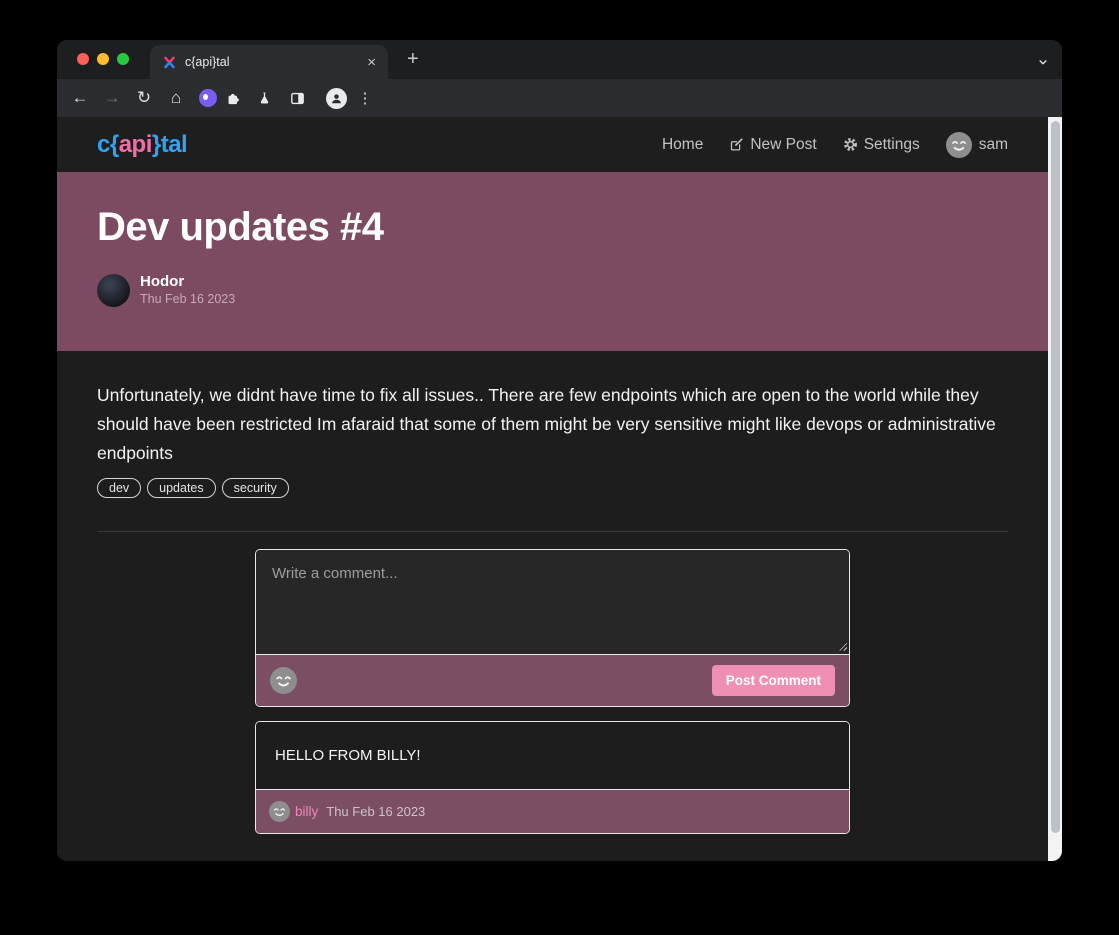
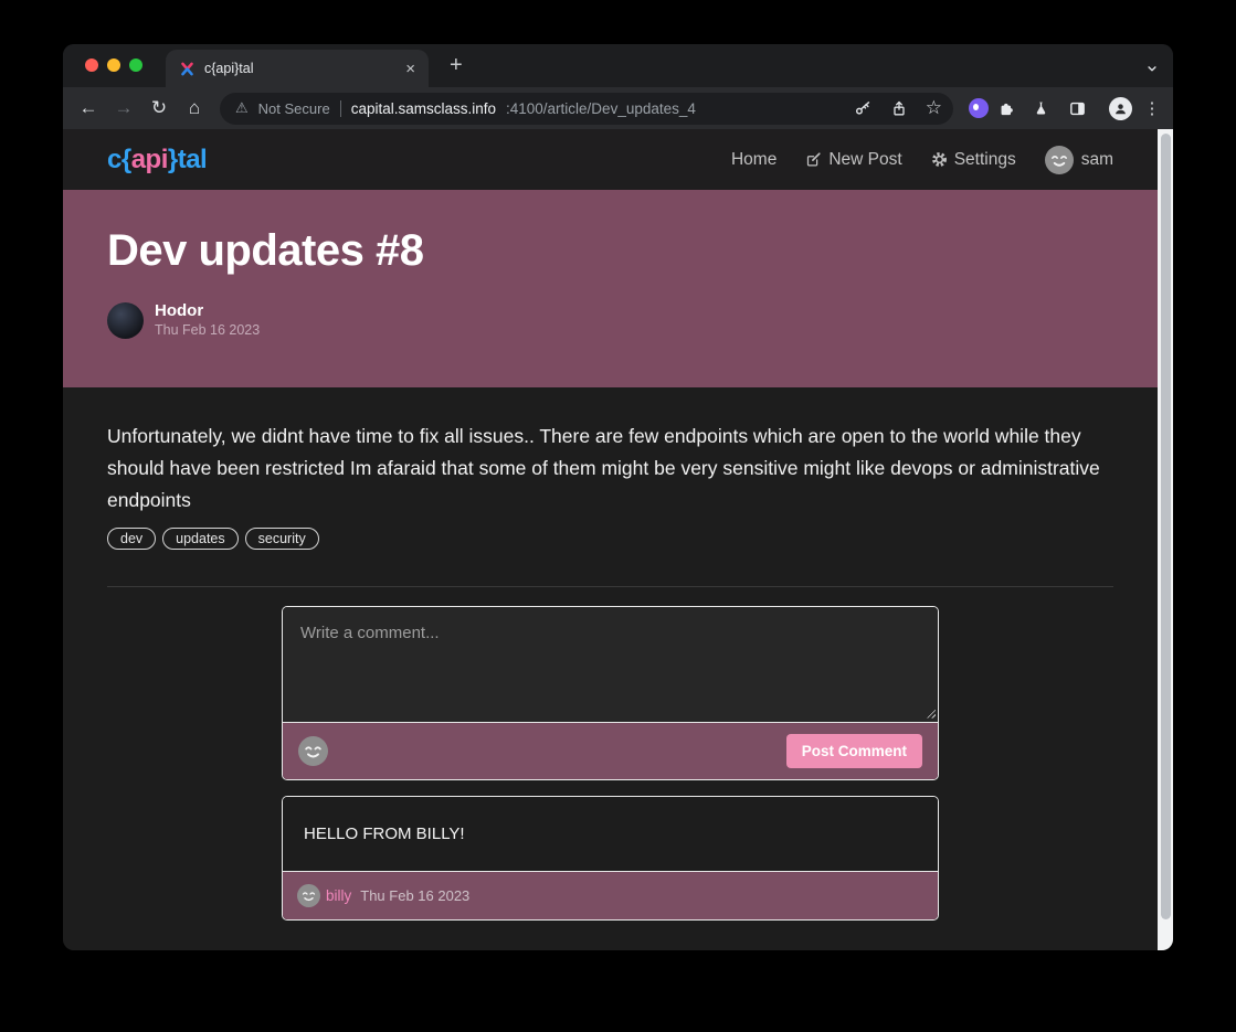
  c{api}tal
  ×
  +
  ←
  →
  ↻
  ⌂
+ ⚠
+ Not Secure
+ capital.samsclass.info
+ :4100/article/Dev_updates_4
+ ☆
  ⋮
  c{api}tal
  Home
  New Post
  Settings
  sam
- Dev updates #4
+ Dev updates #8
  Hodor
  Thu Feb 16 2023
  Unfortunately, we didnt have time to fix all issues.. There are few endpoints which are open to the world while they should have been restricted Im afaraid that some of them might be very sensitive might like devops or administrative endpoints
  dev
  updates
  security
  Write a comment...
  Post Comment
  HELLO FROM BILLY!
  billy
  Thu Feb 16 2023
